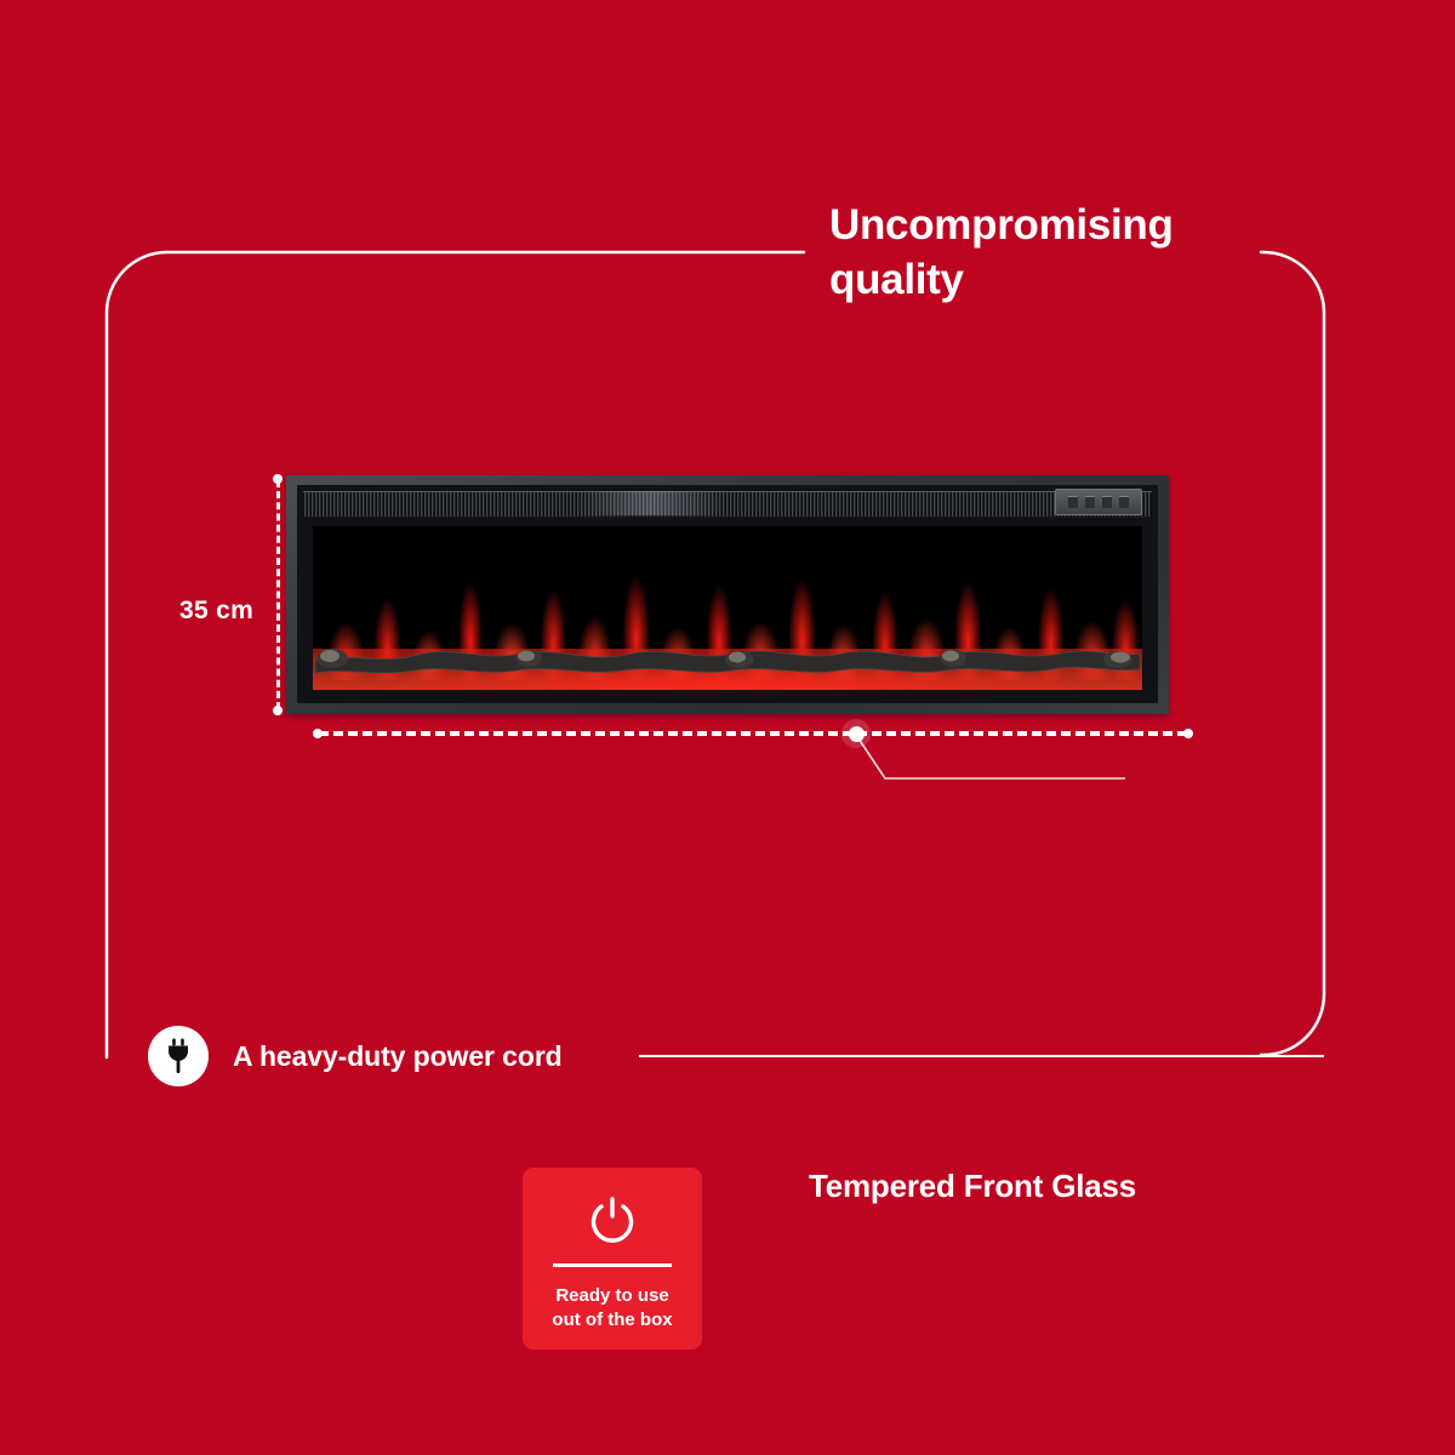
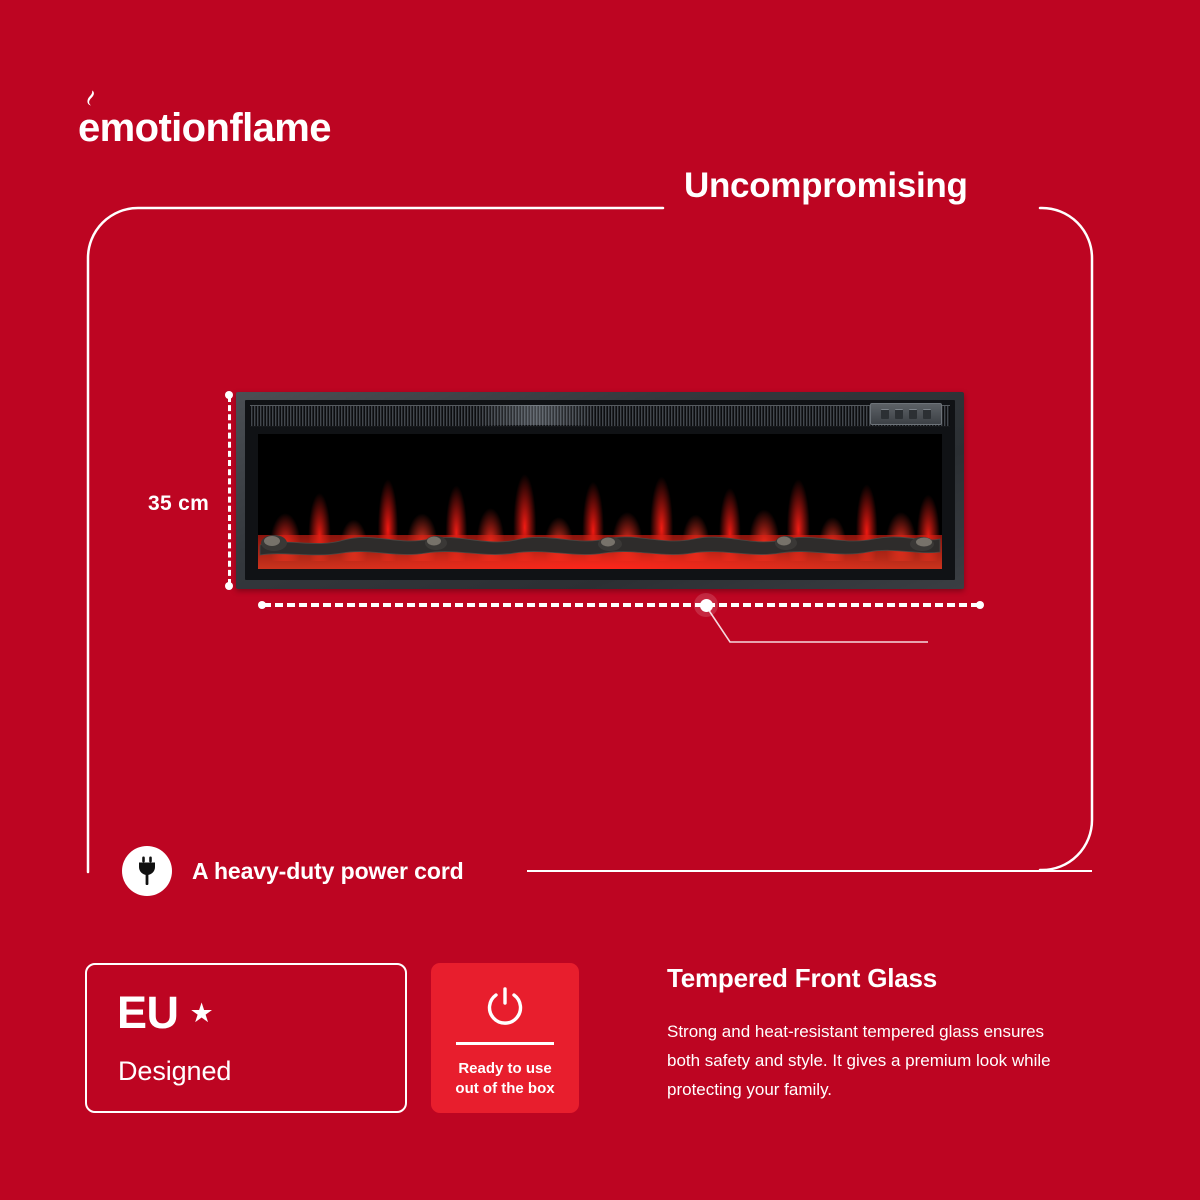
+ emotionflame
  Uncompromising
- quality
  35 cm
  A heavy-duty power cord
+ EU
+ ★
+ Designed
  Ready to use
  out of the box
  Tempered Front Glass
+ Strong and heat-resistant tempered glass ensures both safety and style. It gives a premium look while protecting your family.
